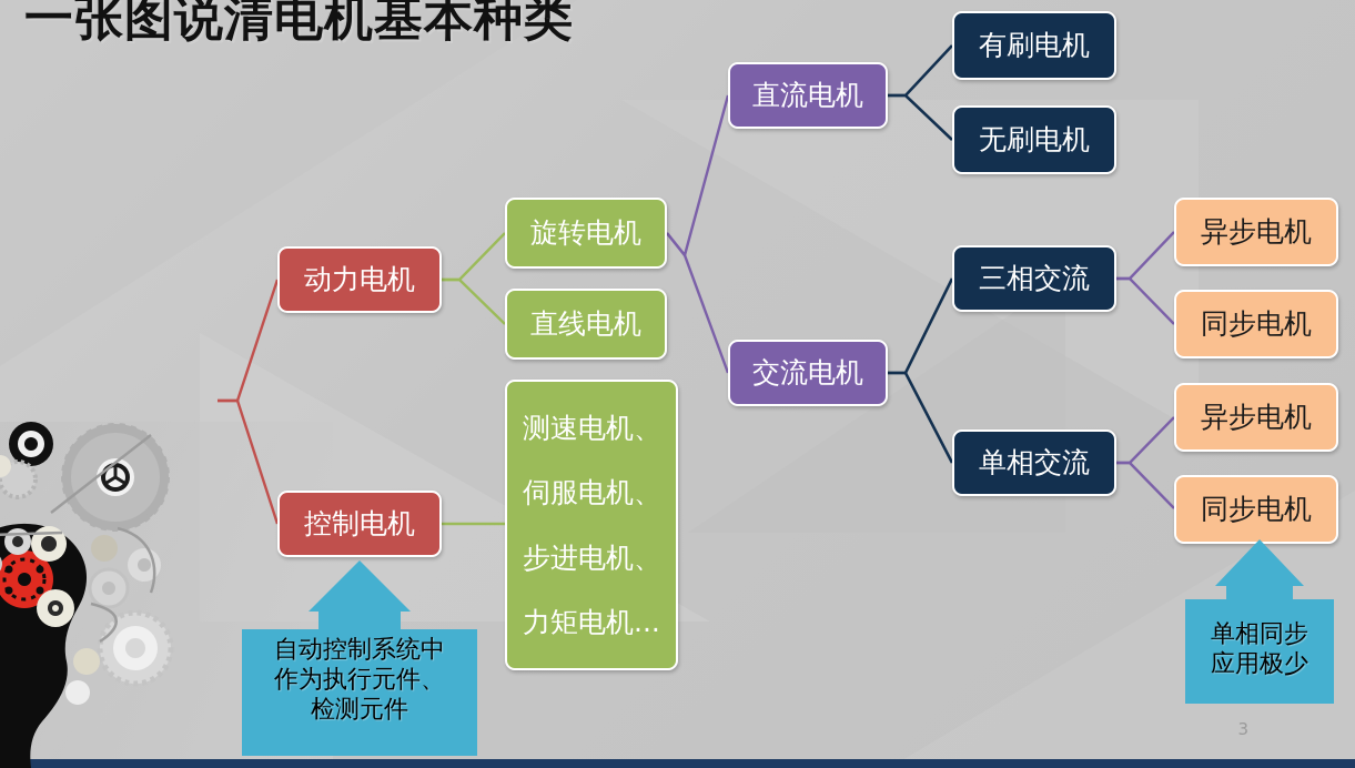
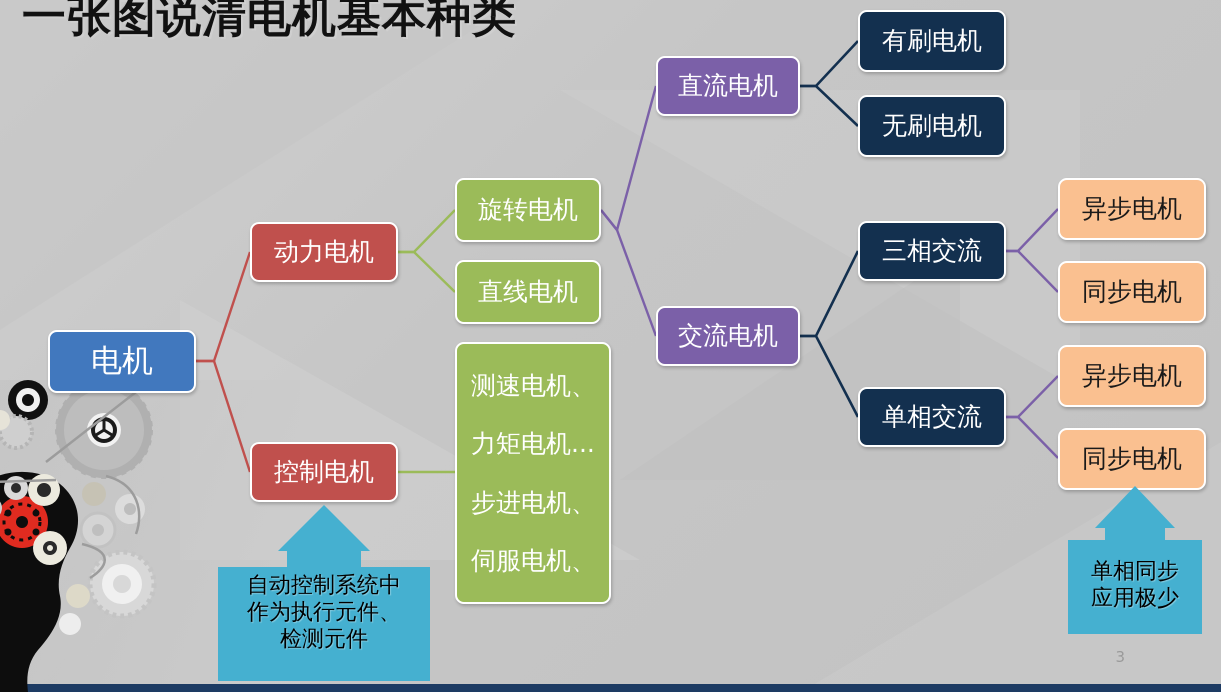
  一张图说清电机基本种类
+ 电机
  动力电机
  控制电机
  旋转电机
  直线电机
  测速电机、
- 伺服电机、
+ 力矩电机...
  步进电机、
- 力矩电机...
+ 伺服电机、
  直流电机
  交流电机
  有刷电机
  无刷电机
  三相交流
  单相交流
  异步电机
  同步电机
  异步电机
  同步电机
  自动控制系统中
  作为执行元件、
  检测元件
  单相同步
  应用极少
  3
